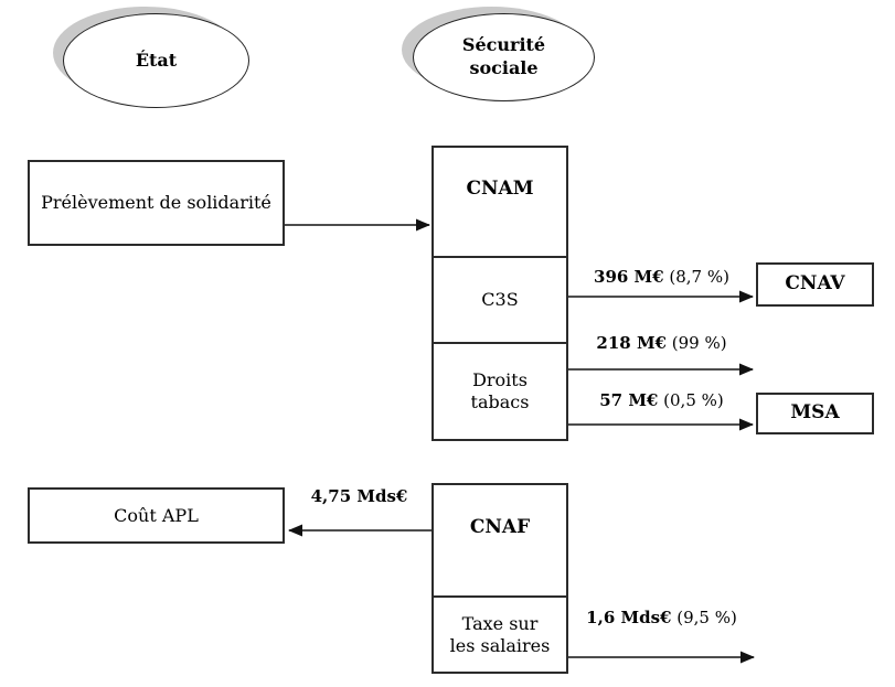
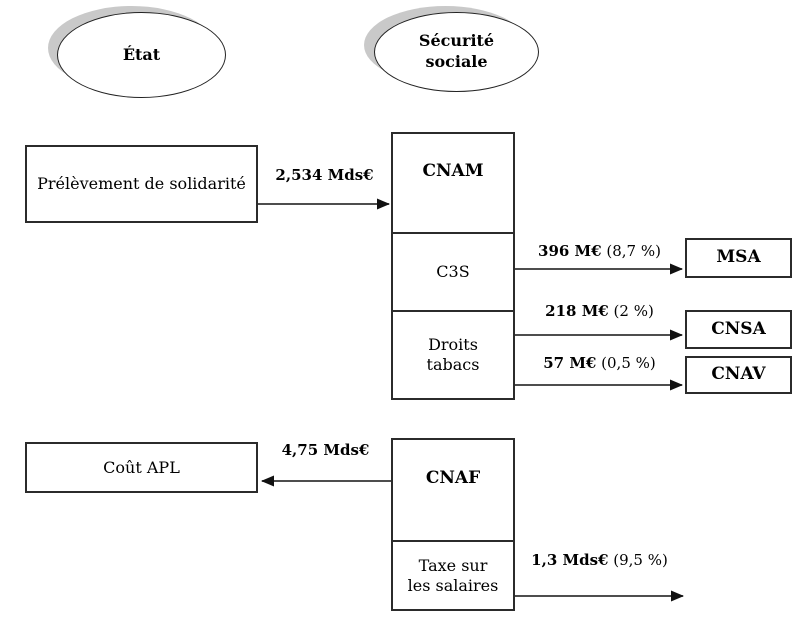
  État
  Sécurité sociale
  Prélèvement de solidarité
  Coût APL
  CNAM
  C3S
  Droits tabacs
  CNAF
  Taxe sur les salaires
- CNAV
+ MSA
+ CNSA
- MSA
+ CNAV
+ 2,534 Mds€
  396 M€ (8,7 %)
- 218 M€ (99 %)
+ 218 M€ (2 %)
  57 M€ (0,5 %)
  4,75 Mds€
- 1,6 Mds€ (9,5 %)
+ 1,3 Mds€ (9,5 %)
